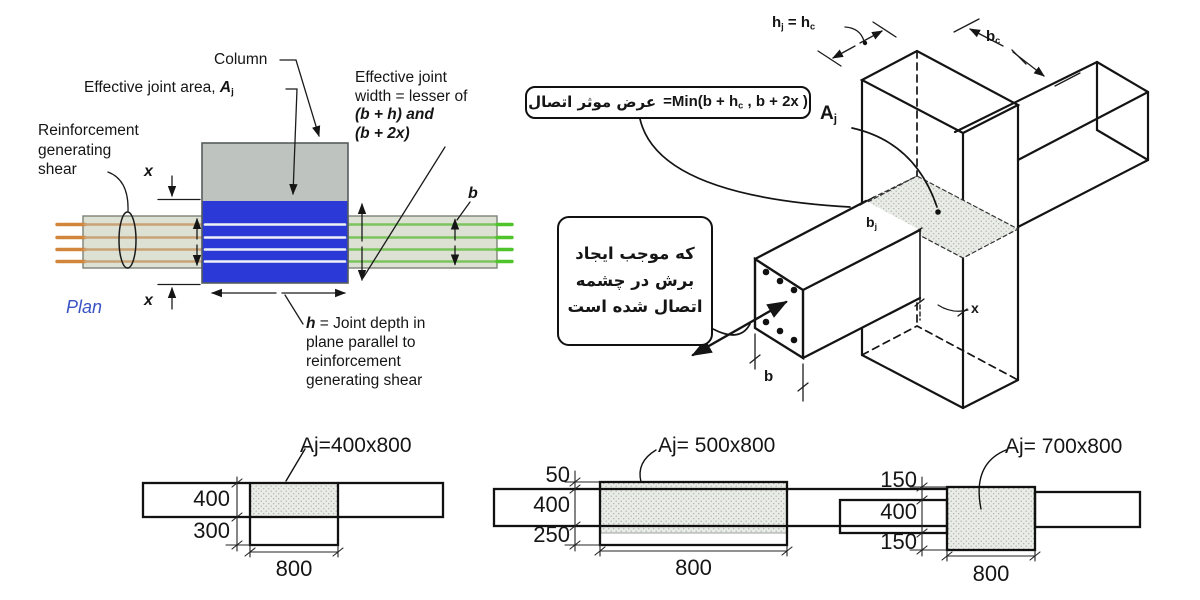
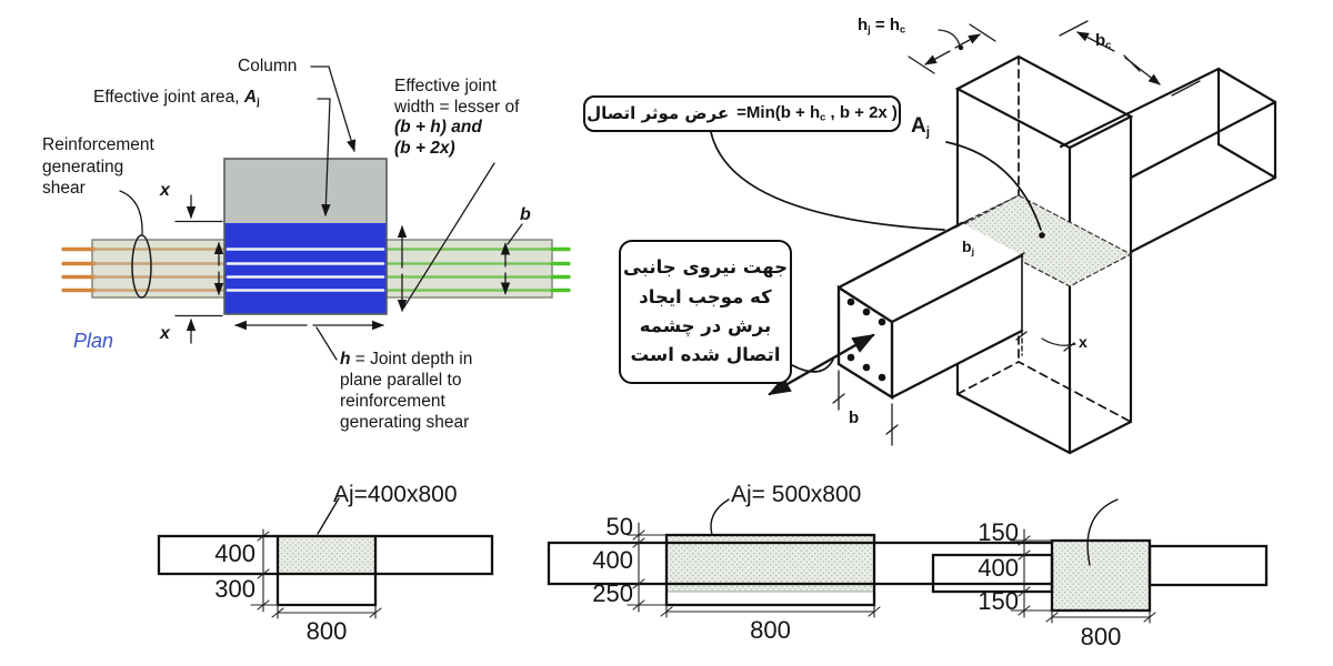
  Column
  Effective joint area, Aj
  Effective joint
  width = lesser of
  (b + h) and
  (b + 2x)
  Reinforcement
  generating
  shear
  x
  x
  b
  Plan
  h = Joint depth in
  plane parallel to
  reinforcement
  generating shear
  hj = hc
  bc
  Aj
  bj
  x
  b
  عرض موثر اتصال
  =Min(b + hc , b + 2x )
+ جهت نیروی جانبی
  که موجب ایجاد
  برش در چشمه
  اتصال شده است
  Aj=400x800
  400
  300
  800
  Aj= 500x800
  50
  400
  250
  800
- Aj= 700x800
  150
  400
  150
  800
